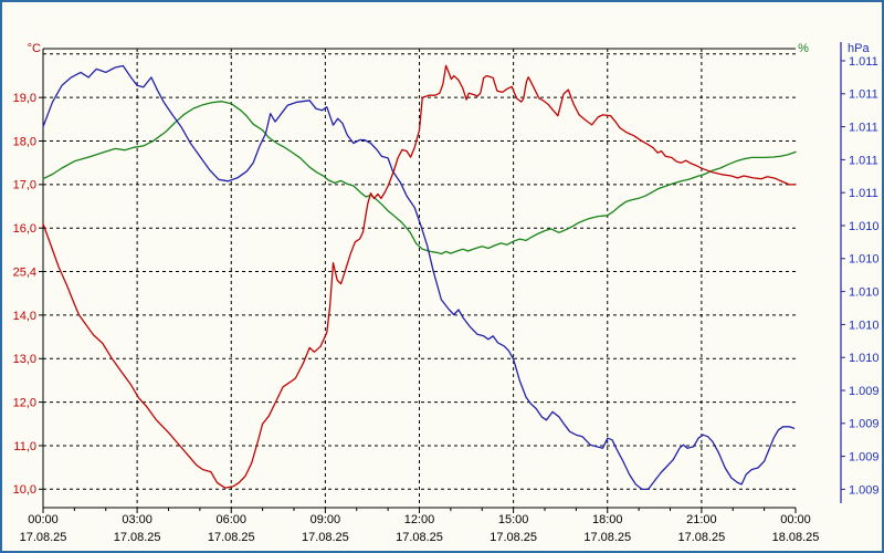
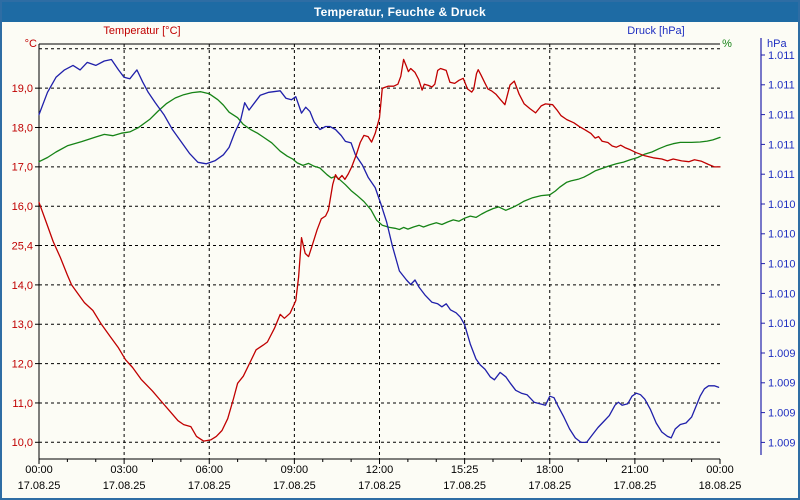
+ Temperatur, Feuchte & Druck
+ Temperatur [°C]
+ Druck [hPa]
  °C
  %
  hPa
  19,0
  18,0
  17,0
  16,0
  25,4
  14,0
  13,0
  12,0
  11,0
  10,0
  1.011
  1.011
  1.011
  1.011
  1.011
  1.010
  1.010
  1.010
  1.010
  1.010
  1.009
  1.009
  1.009
  1.009
  00:00
  17.08.25
  03:00
  17.08.25
  06:00
  17.08.25
  09:00
  17.08.25
  12:00
  17.08.25
- 15:00
+ 15:25
  17.08.25
  18:00
  17.08.25
  21:00
  17.08.25
  00:00
  18.08.25
